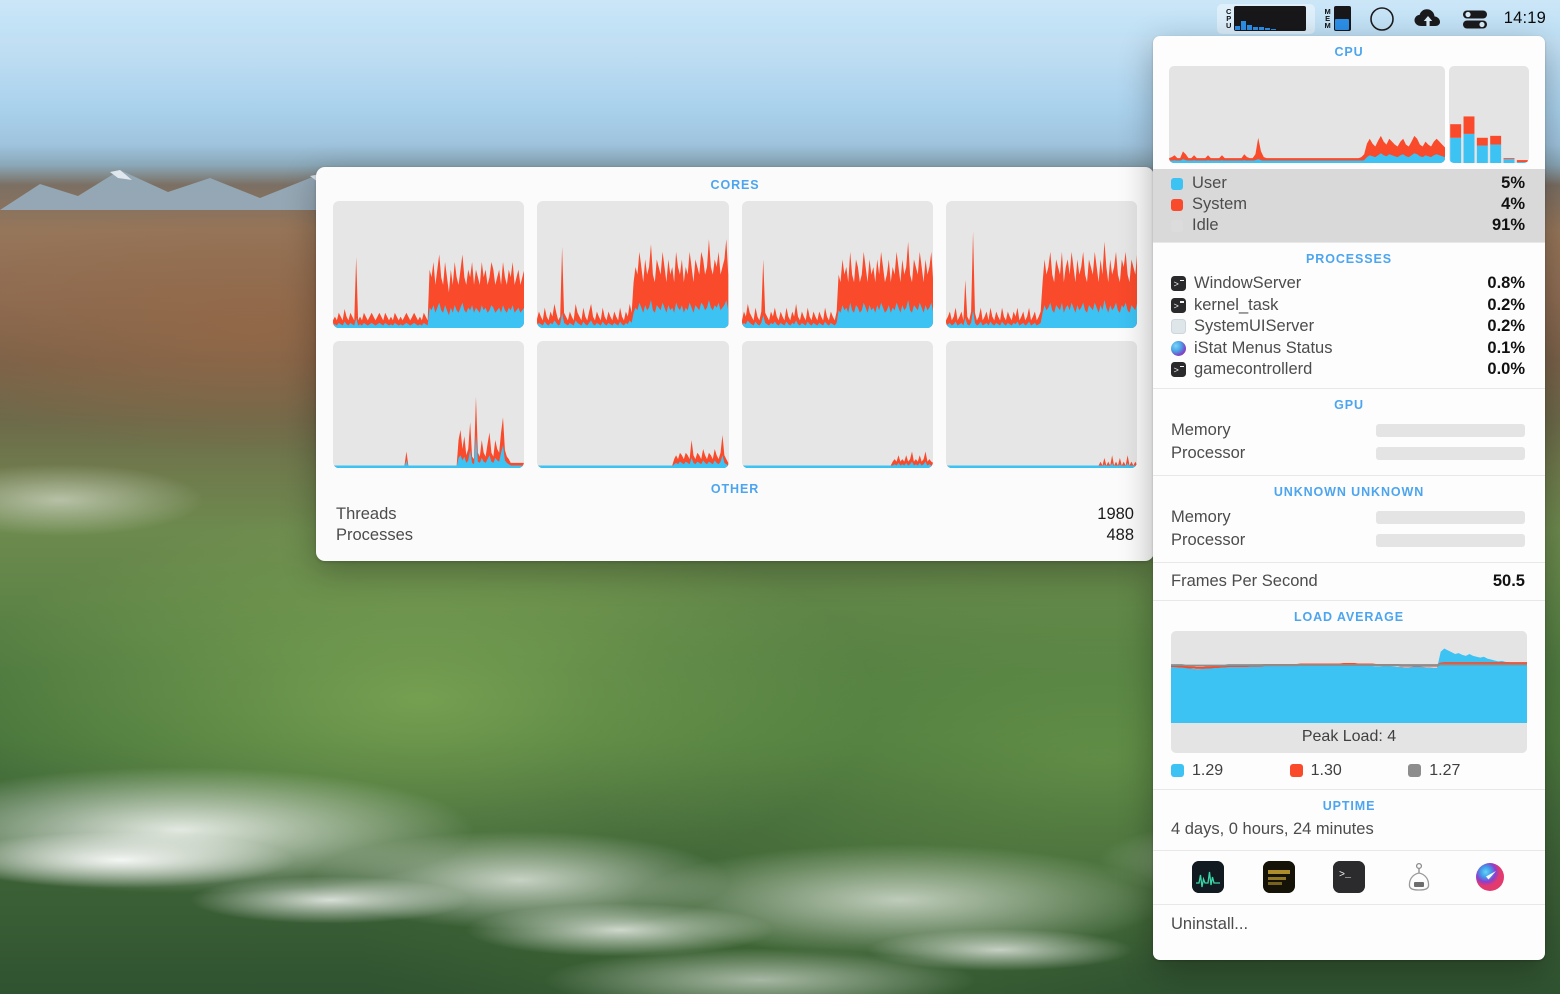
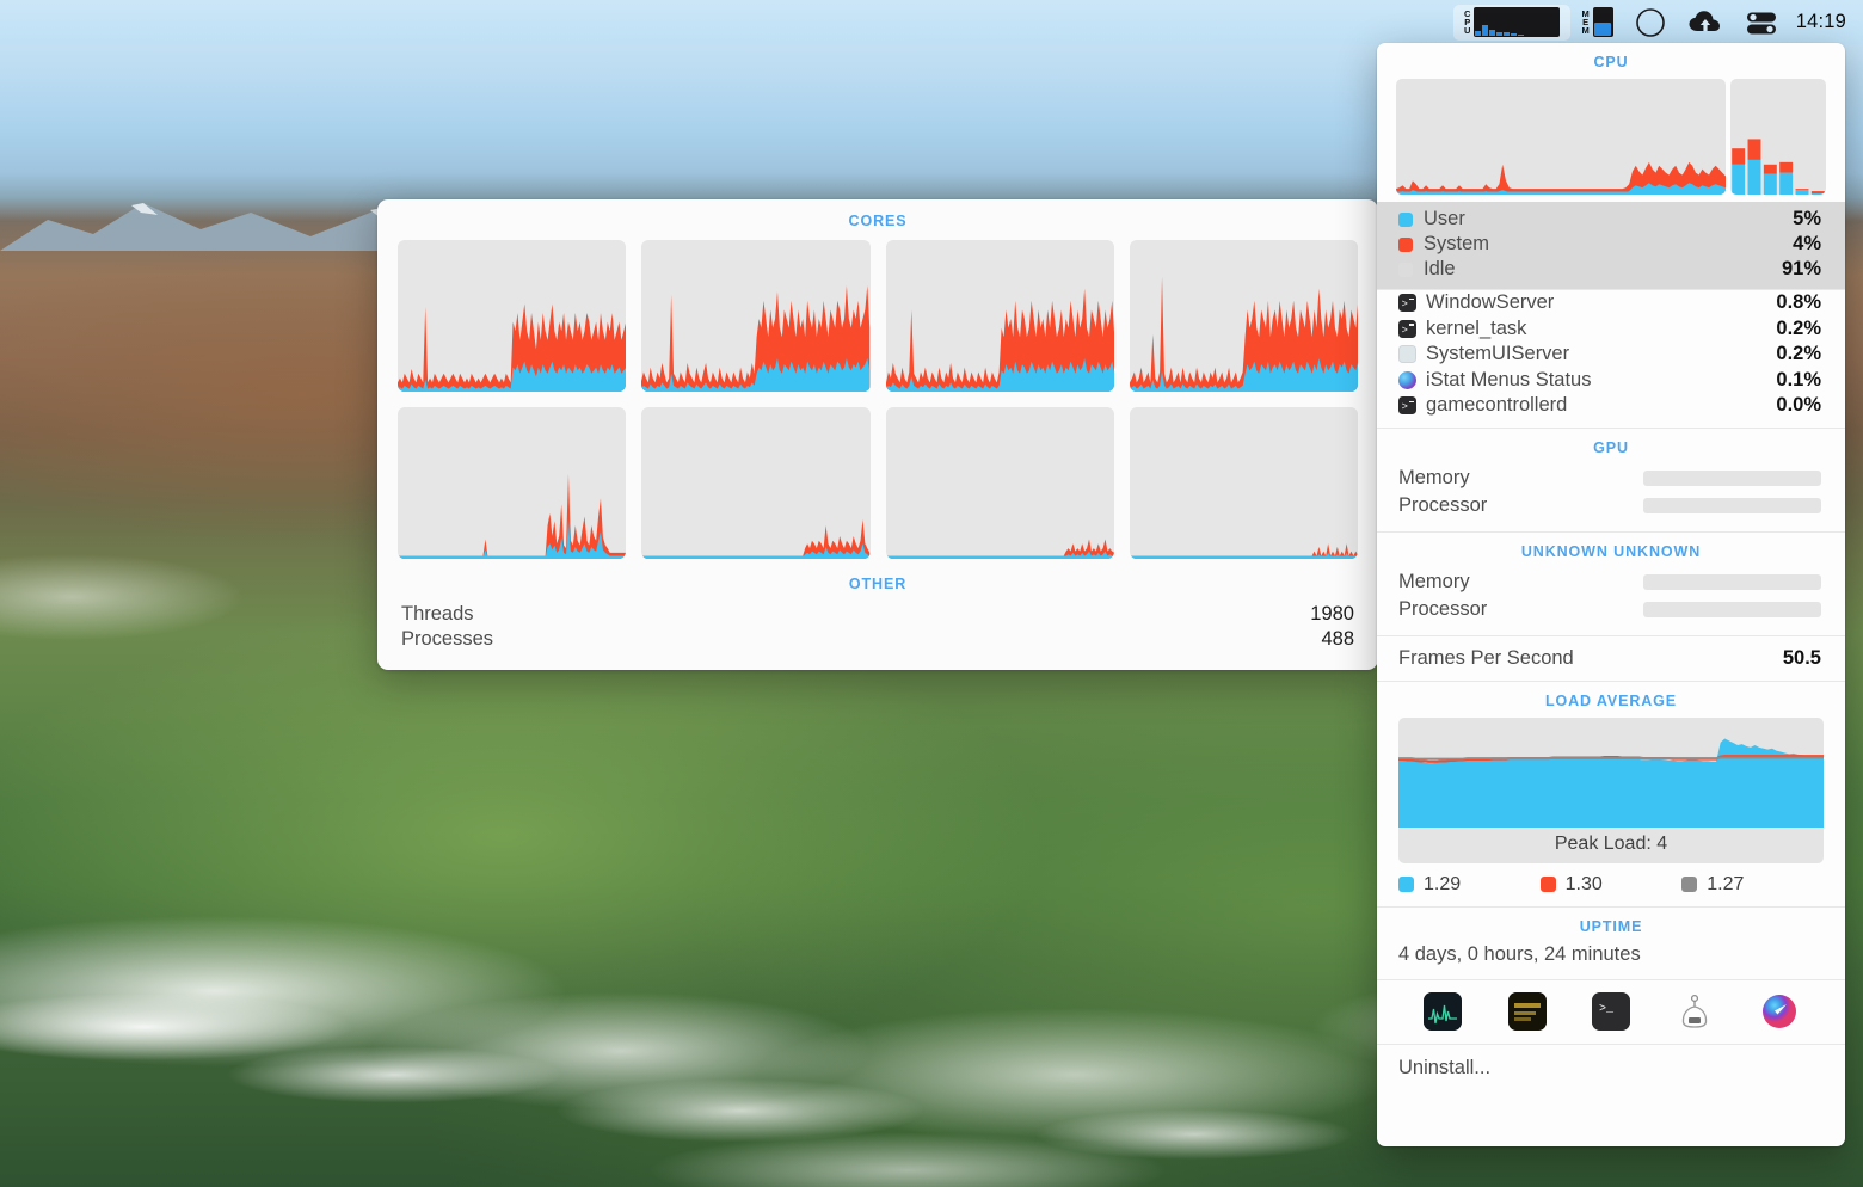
  C
  P
  U
  M
  E
  M
  14:19
  CORES
  OTHER
  Threads
  1980
  Processes
  488
  CPU
  User
  5%
  System
  4%
  Idle
  91%
- PROCESSES
  WindowServer
  0.8%
  kernel_task
  0.2%
  SystemUIServer
  0.2%
  iStat Menus Status
  0.1%
  gamecontrollerd
  0.0%
  GPU
  Memory
  Processor
  UNKNOWN UNKNOWN
  Memory
  Processor
  Frames Per Second
  50.5
  LOAD AVERAGE
  Peak Load: 4
  1.29
  1.30
  1.27
  UPTIME
  4 days, 0 hours, 24 minutes
  >_
  Uninstall...
